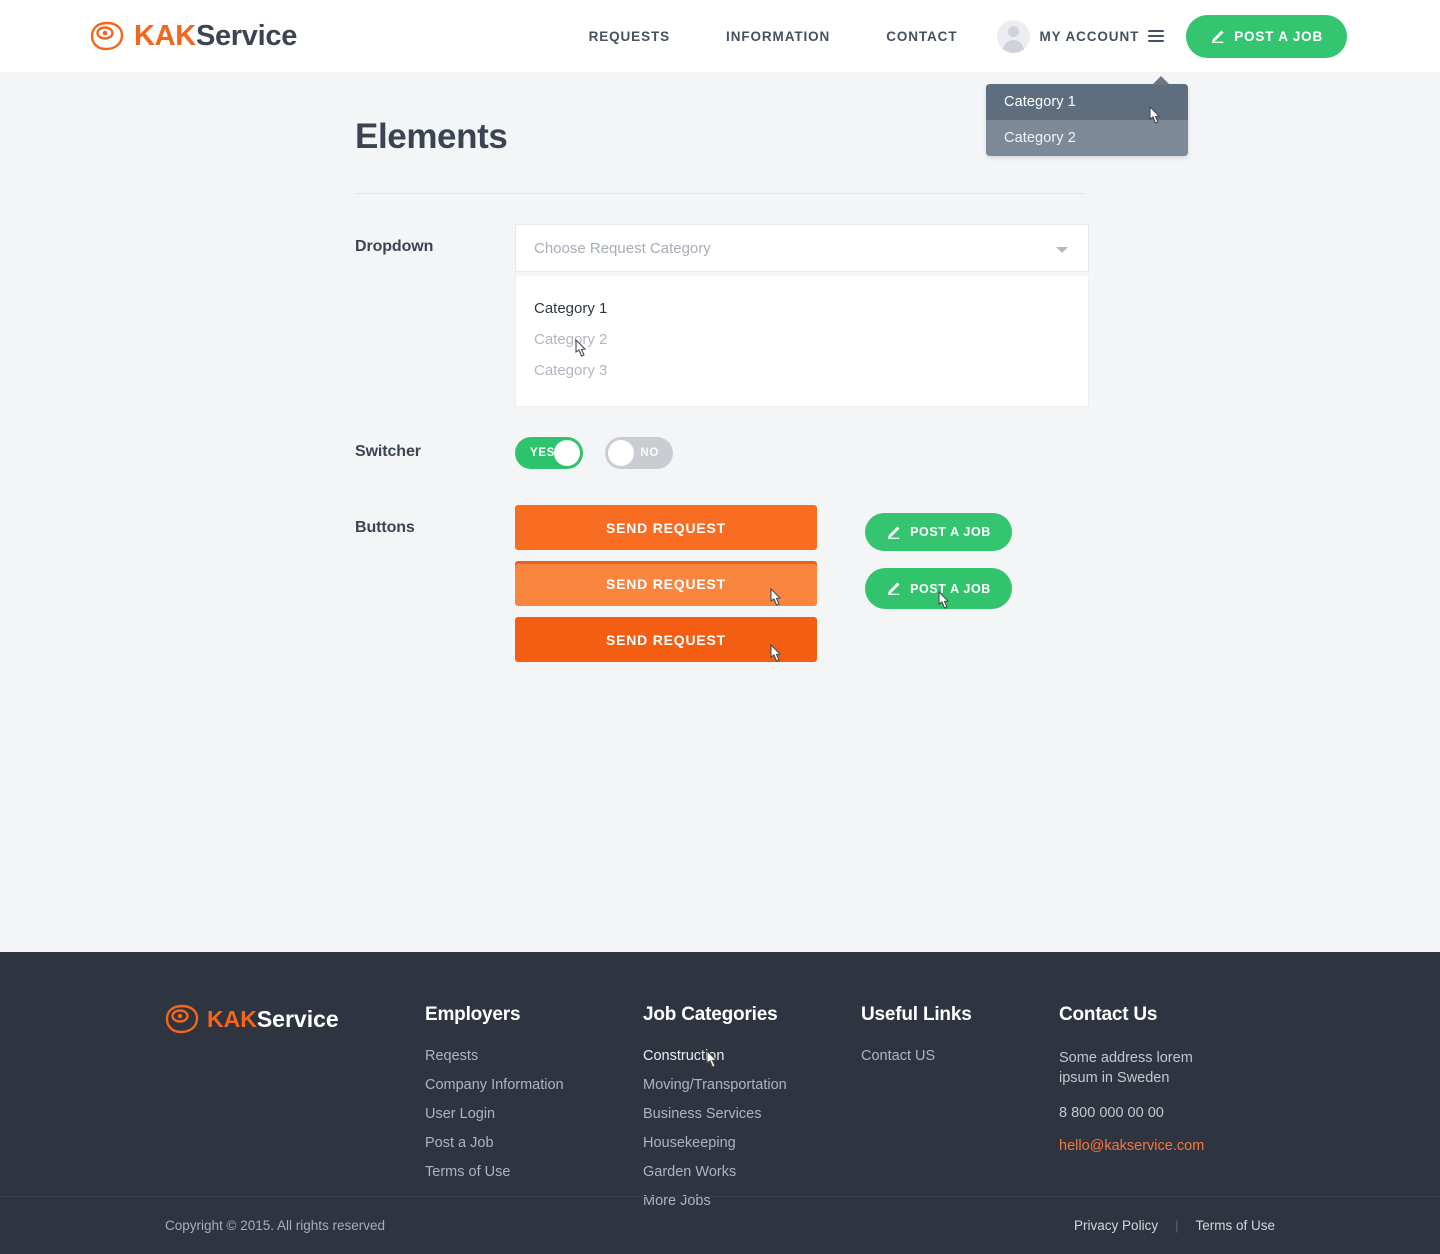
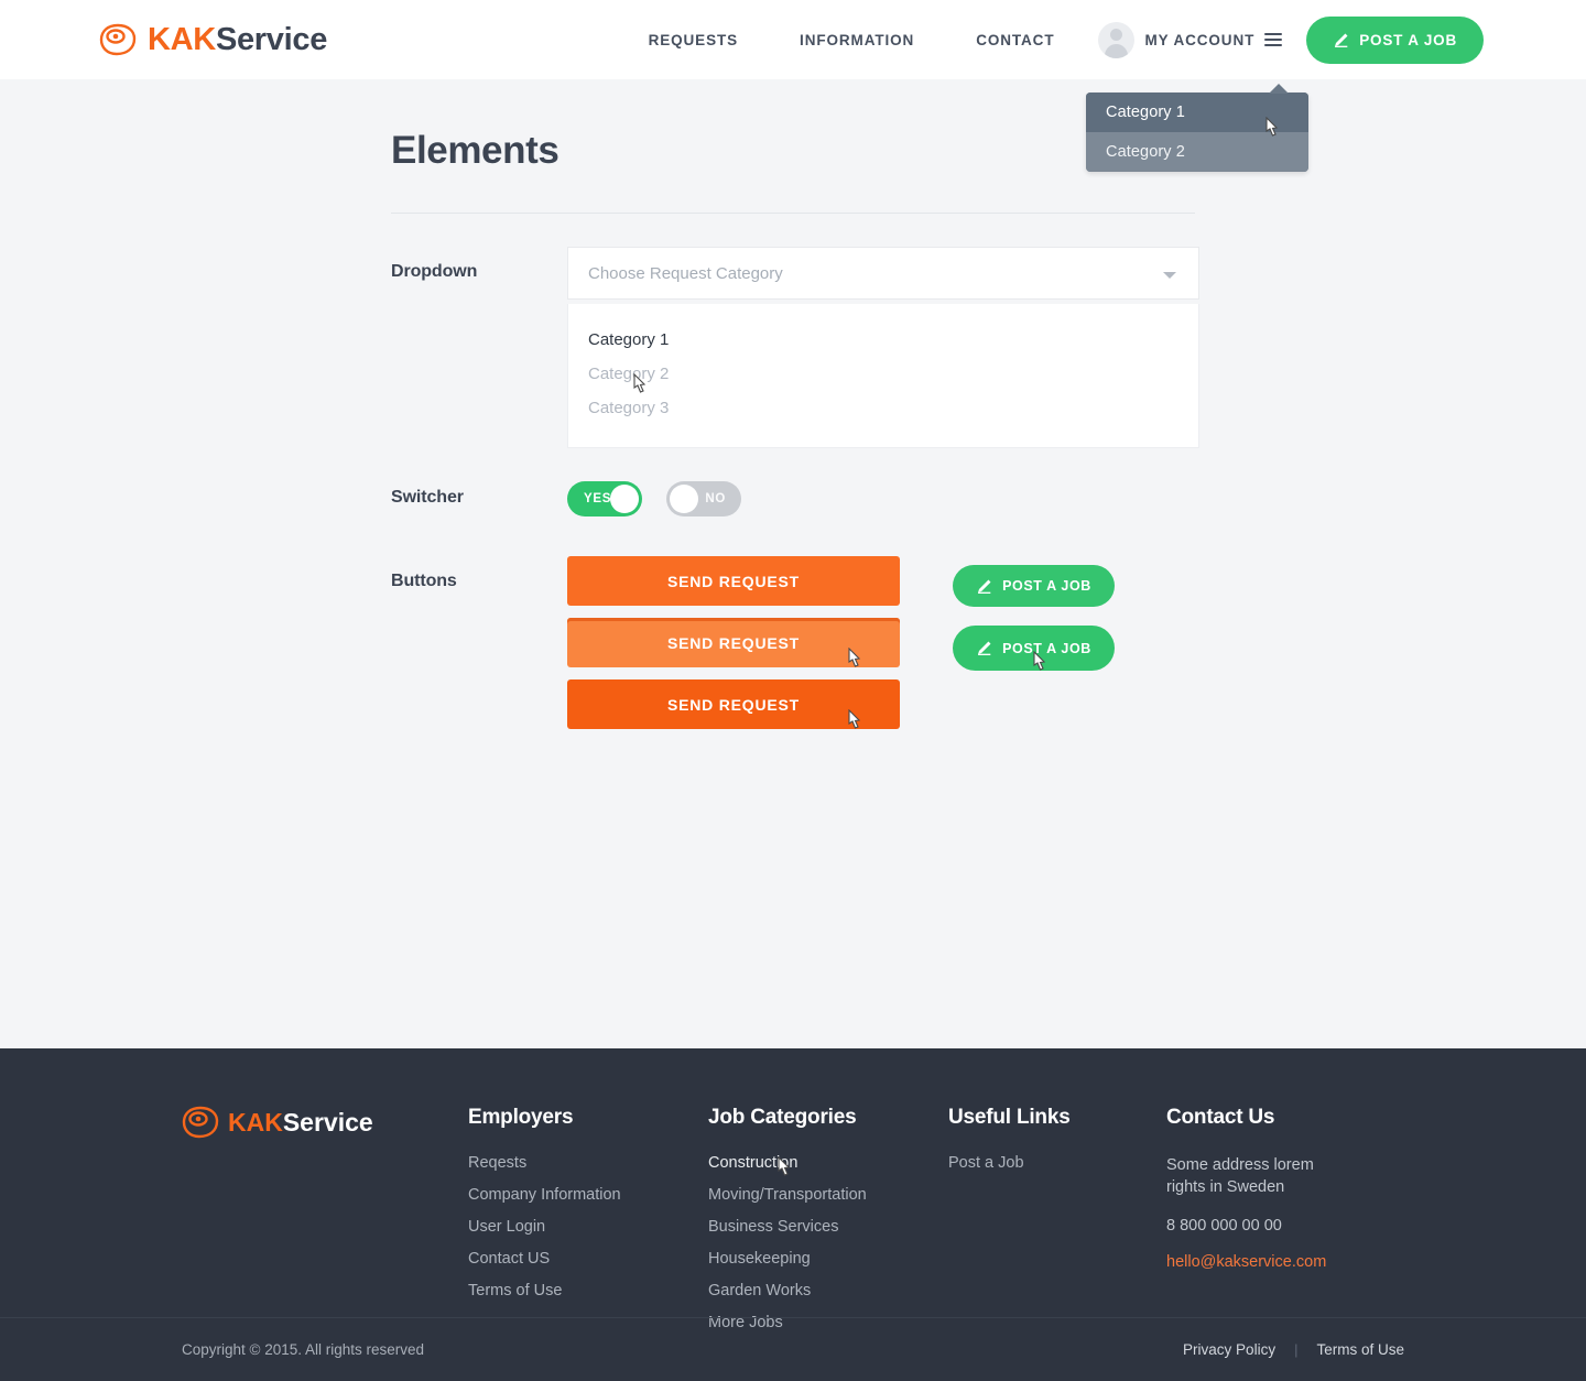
  KAKService
  REQUESTS
  INFORMATION
  CONTACT
  MY ACCOUNT
  POST A JOB
  Category 1
  Category 2
  Elements
  Dropdown
  Choose Request Category
  Category 1
  Category 2
  Category 3
  Switcher
  YES
  NO
  Buttons
  SEND REQUEST
  SEND REQUEST
  SEND REQUEST
  POST A JOB
  POST A JOB
  KAKService
  Employers
  Reqests
  Company Information
  User Login
- Post a Job
+ Contact US
  Terms of Use
  Job Categories
  Constructn
  Moving/Transportation
  Business Services
  Housekeeping
  Garden Works
  More Jobs
  Useful Links
- Contact US
+ Post a Job
  Contact Us
- Some address lorem ipsum in Sweden
+ Some address lorem rights in Sweden
  8 800 000 00 00
  hello@kakservice.com
  Copyright © 2015. All rights reserved
  Privacy Policy
  |
  Terms of Use
